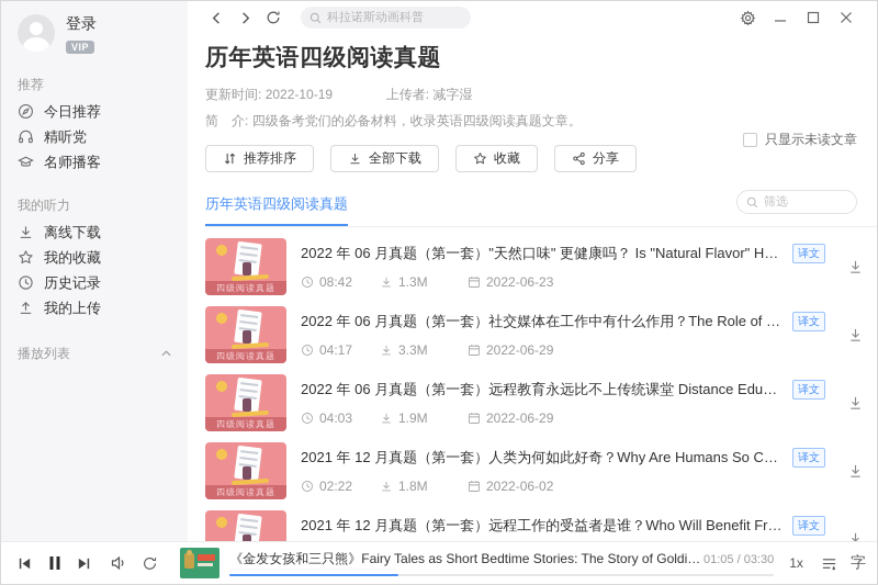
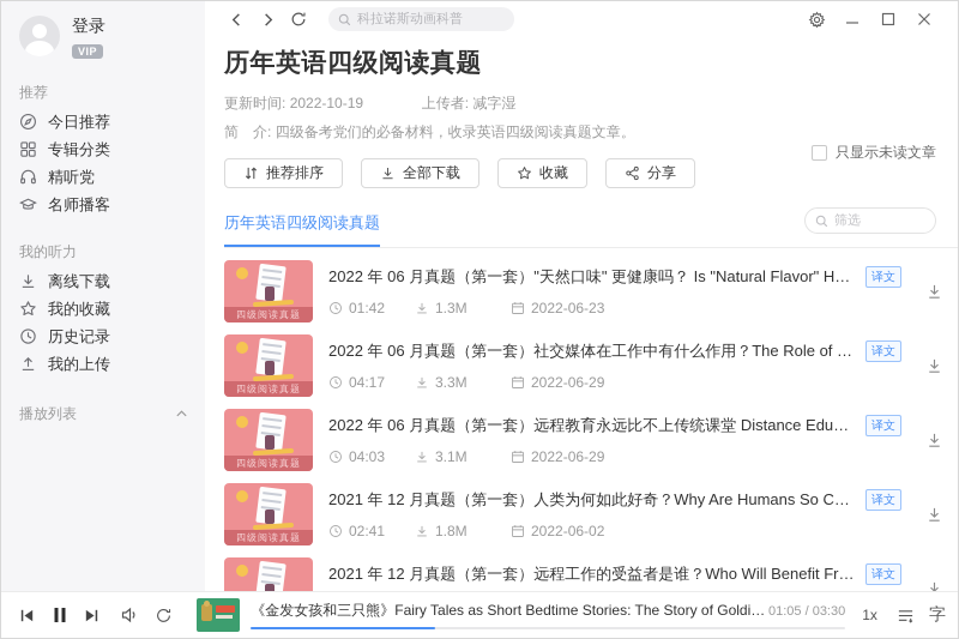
  登录
  VIP
  推荐
  今日推荐
+ 专辑分类
  精听党
  名师播客
  我的听力
  离线下载
  我的收藏
  历史记录
  我的上传
  播放列表
  科拉诺斯动画科普
  历年英语四级阅读真题
  更新时间: 2022-10-19 上传者: 减字湿
  简 介: 四级备考党们的必备材料，收录英语四级阅读真题文章。
  推荐排序
  全部下载
  收藏
  分享
  只显示未读文章
  历年英语四级阅读真题
  筛选
  四级阅读真题
  2022 年 06 月真题（第一套）"天然口味" 更健康吗？ Is "Natural Flavor" Heal
  译文
- 08:42
+ 01:42
  1.3M
  2022-06-23
  四级阅读真题
  2022 年 06 月真题（第一套）社交媒体在工作中有什么作用？The Role of So
  译文
  04:17
  3.3M
  2022-06-29
  四级阅读真题
  2022 年 06 月真题（第一套）远程教育永远比不上传统课堂 Distance Educati
  译文
  04:03
- 1.9M
+ 3.1M
  2022-06-29
  四级阅读真题
  2021 年 12 月真题（第一套）人类为何如此好奇？Why Are Humans So Curio
  译文
- 02:22
+ 02:41
  1.8M
  2022-06-02
  2021 年 12 月真题（第一套）远程工作的受益者是谁？Who Will Benefit From
  译文
  《金发女孩和三只熊》Fairy Tales as Short Bedtime Stories: The Story of Goldiloc
  01:05 / 03:30
  1x
  字
